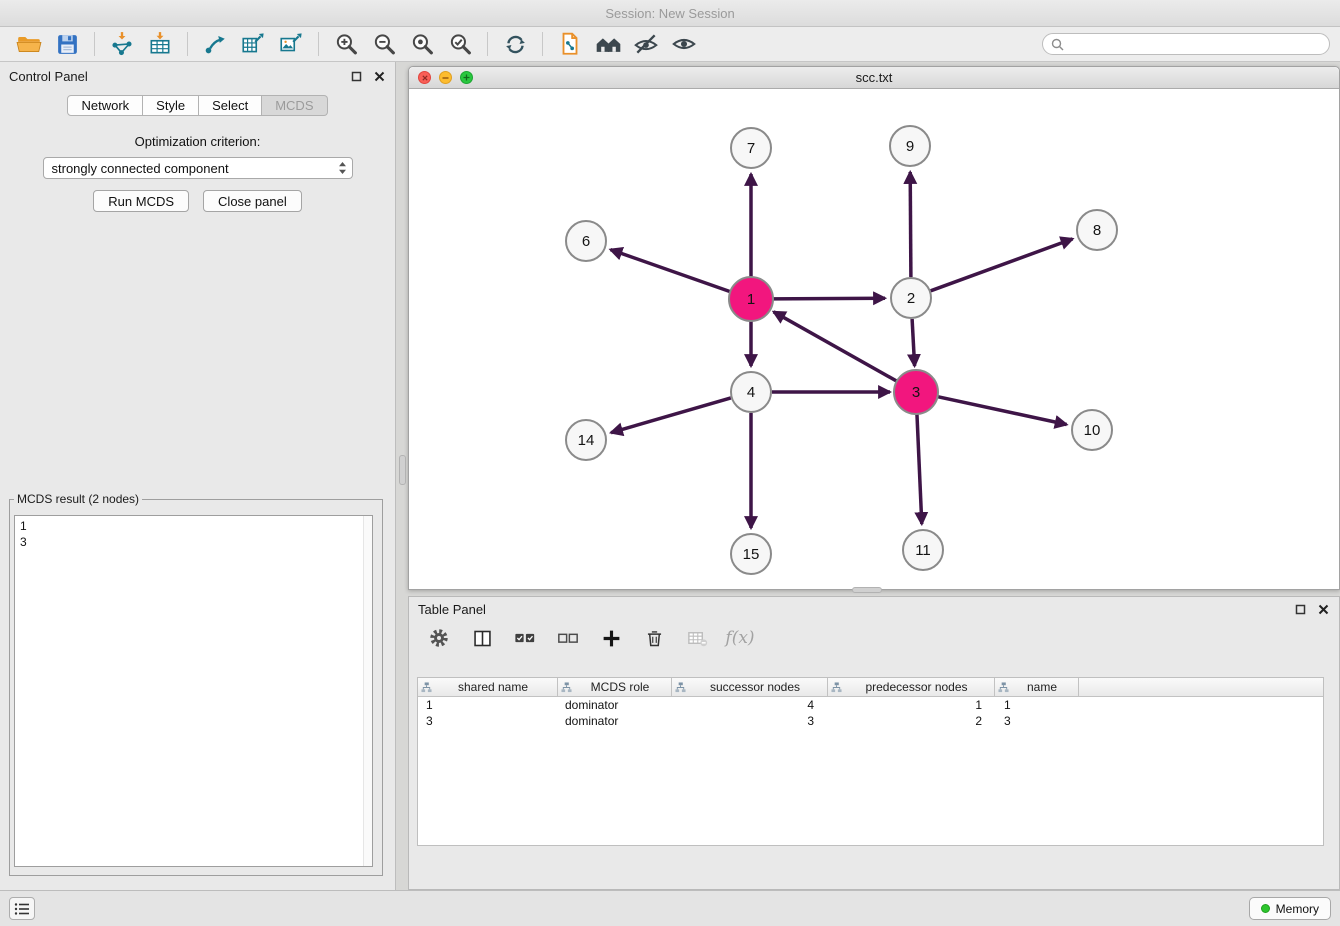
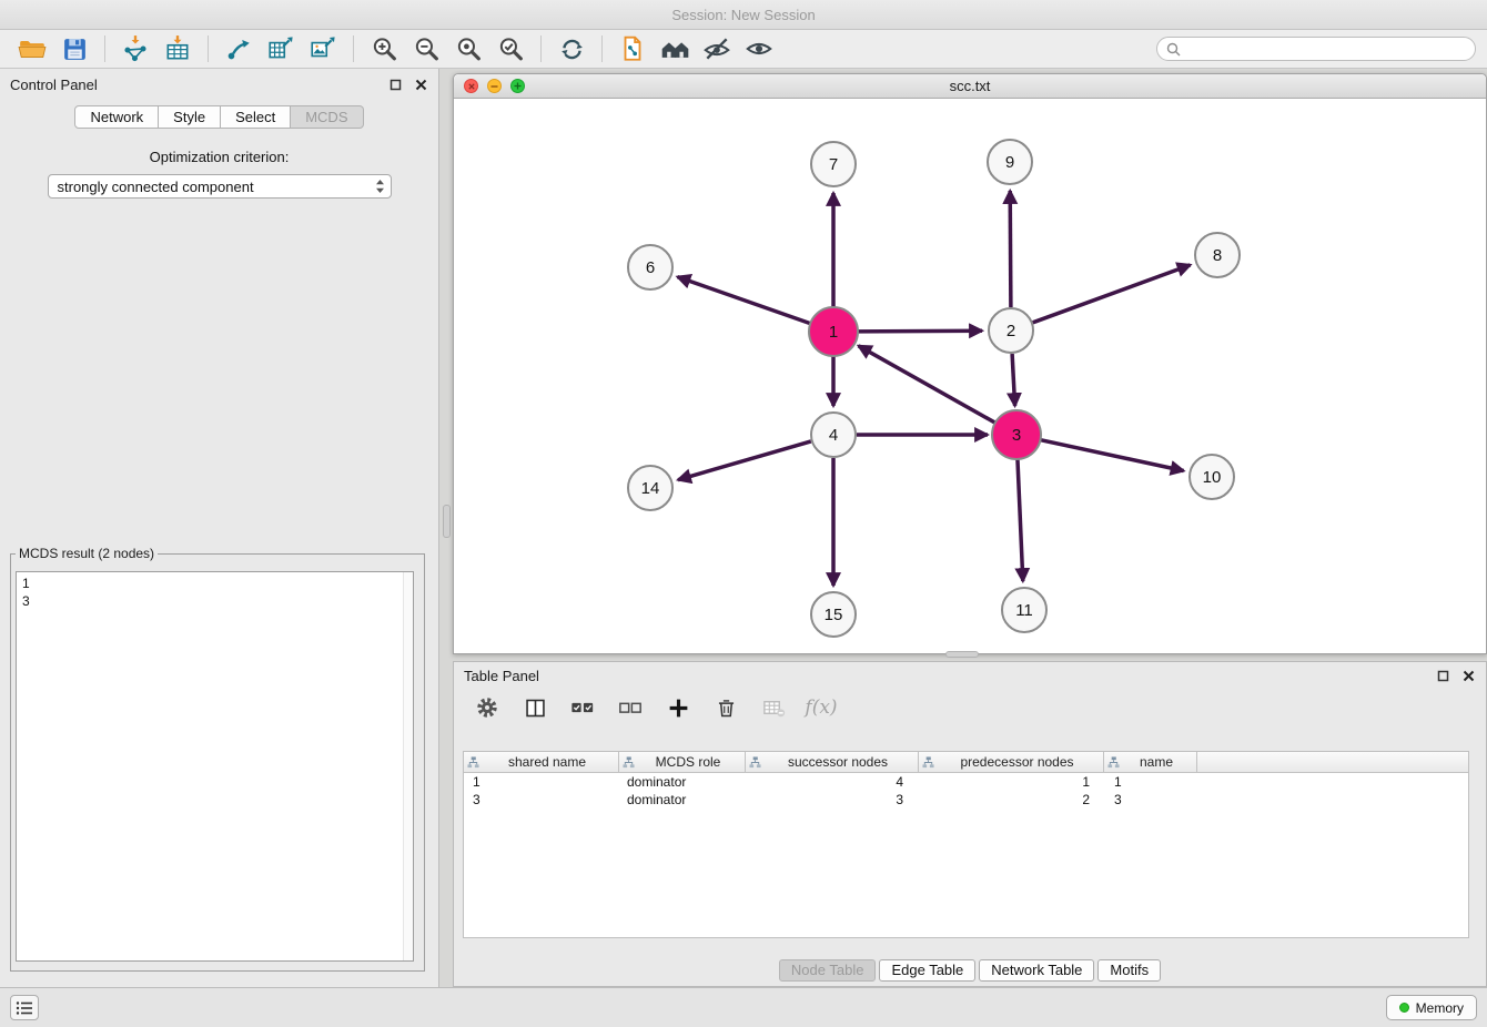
  Session: New Session
  Control Panel
  Network
  Style
  Select
  MCDS
  Optimization criterion:
  strongly connected component
- Run MCDS
- Close panel
  MCDS result (2 nodes)
  1
  3
  scc.txt
  7
  9
  6
  8
  1
  2
  4
  3
  14
  10
  15
  11
  Table Panel
  f(x)
  shared name
  MCDS role
  successor nodes
  predecessor nodes
  name
  1
  dominator
  4
  1
  1
  3
  dominator
  3
  2
  3
+ Node Table
+ Edge Table
+ Network Table
+ Motifs
  Memory
